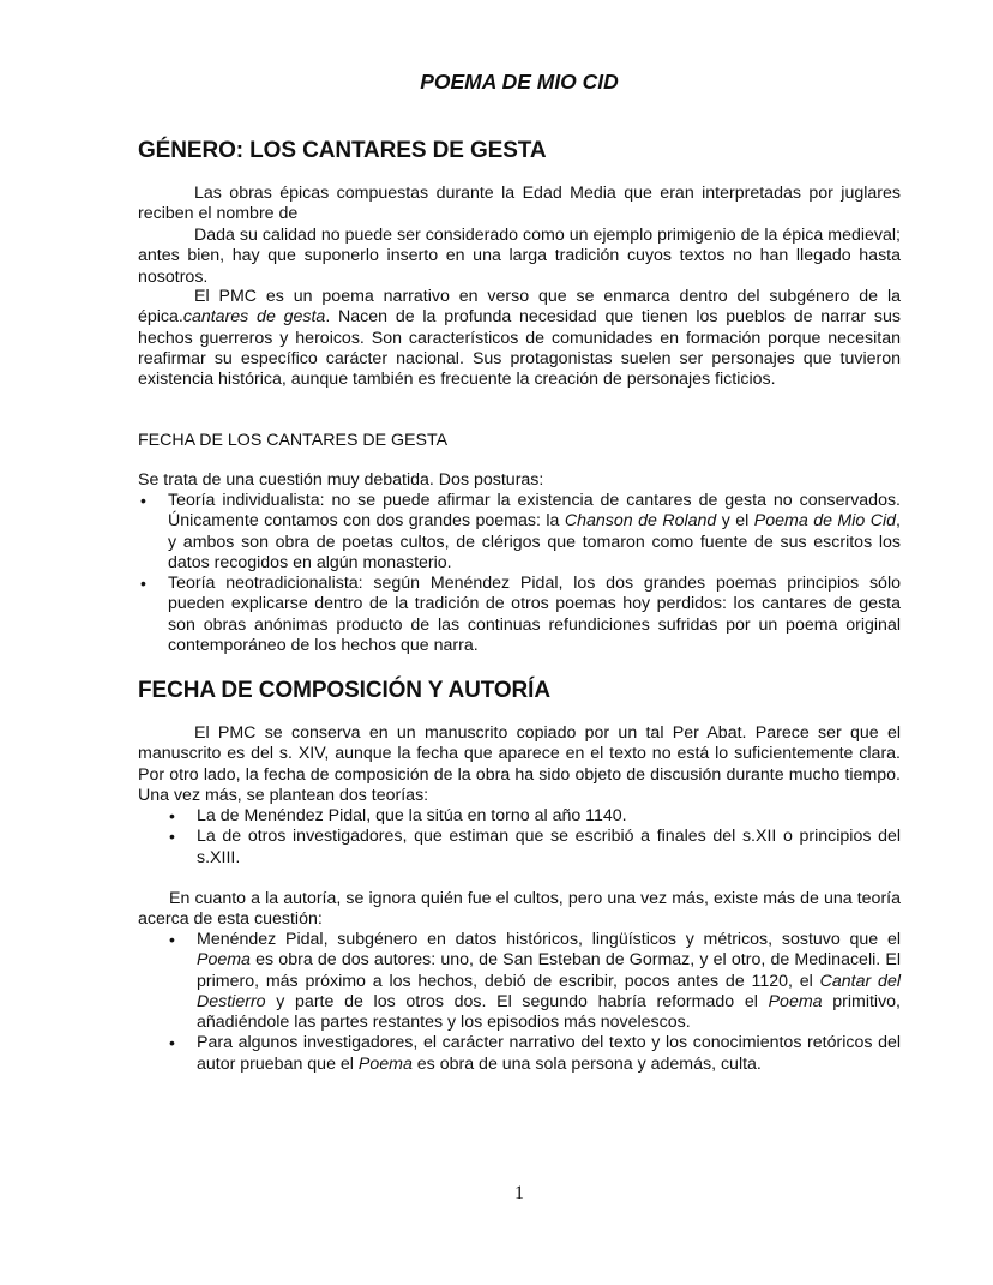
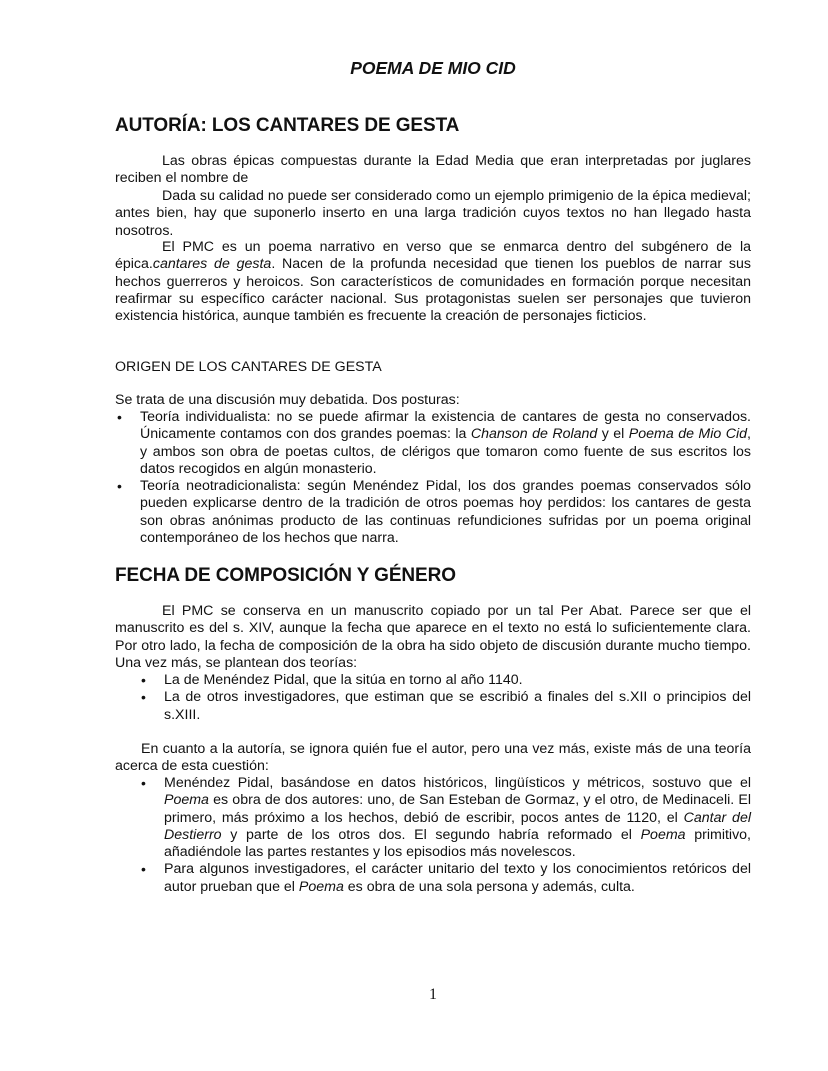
  POEMA DE MIO CID
- GÉNERO: LOS CANTARES DE GESTA
+ AUTORÍA: LOS CANTARES DE GESTA
  Las obras épicas compuestas durante la Edad Media que eran interpretadas por juglares reciben el nombre de
  Dada su calidad no puede ser considerado como un ejemplo primigenio de la épica medieval; antes bien, hay que suponerlo inserto en una larga tradición cuyos textos no han llegado hasta nosotros.
  El PMC es un poema narrativo en verso que se enmarca dentro del subgénero de la épica.cantares de gesta. Nacen de la profunda necesidad que tienen los pueblos de narrar sus hechos guerreros y heroicos. Son característicos de comunidades en formación porque necesitan reafirmar su específico carácter nacional. Sus protagonistas suelen ser personajes que tuvieron existencia histórica, aunque también es frecuente la creación de personajes ficticios.
- FECHA DE LOS CANTARES DE GESTA
+ ORIGEN DE LOS CANTARES DE GESTA
- Se trata de una cuestión muy debatida. Dos posturas:
+ Se trata de una discusión muy debatida. Dos posturas:
  •
  Teoría individualista: no se puede afirmar la existencia de cantares de gesta no conservados. Únicamente contamos con dos grandes poemas: la Chanson de Roland y el Poema de Mio Cid, y ambos son obra de poetas cultos, de clérigos que tomaron como fuente de sus escritos los datos recogidos en algún monasterio.
  •
- Teoría neotradicionalista: según Menéndez Pidal, los dos grandes poemas principios sólo pueden explicarse dentro de la tradición de otros poemas hoy perdidos: los cantares de gesta son obras anónimas producto de las continuas refundiciones sufridas por un poema original contemporáneo de los hechos que narra.
+ Teoría neotradicionalista: según Menéndez Pidal, los dos grandes poemas conservados sólo pueden explicarse dentro de la tradición de otros poemas hoy perdidos: los cantares de gesta son obras anónimas producto de las continuas refundiciones sufridas por un poema original contemporáneo de los hechos que narra.
- FECHA DE COMPOSICIÓN Y AUTORÍA
+ FECHA DE COMPOSICIÓN Y GÉNERO
  El PMC se conserva en un manuscrito copiado por un tal Per Abat. Parece ser que el manuscrito es del s. XIV, aunque la fecha que aparece en el texto no está lo suficientemente clara. Por otro lado, la fecha de composición de la obra ha sido objeto de discusión durante mucho tiempo. Una vez más, se plantean dos teorías:
  •
  La de Menéndez Pidal, que la sitúa en torno al año 1140.
  •
  La de otros investigadores, que estiman que se escribió a finales del s.XII o principios del s.XIII.
- En cuanto a la autoría, se ignora quién fue el cultos, pero una vez más, existe más de una teoría acerca de esta cuestión:
+ En cuanto a la autoría, se ignora quién fue el autor, pero una vez más, existe más de una teoría acerca de esta cuestión:
  •
- Menéndez Pidal, subgénero en datos históricos, lingüísticos y métricos, sostuvo que el Poema es obra de dos autores: uno, de San Esteban de Gormaz, y el otro, de Medinaceli. El primero, más próximo a los hechos, debió de escribir, pocos antes de 1120, el Cantar del Destierro y parte de los otros dos. El segundo habría reformado el Poema primitivo, añadiéndole las partes restantes y los episodios más novelescos.
+ Menéndez Pidal, basándose en datos históricos, lingüísticos y métricos, sostuvo que el Poema es obra de dos autores: uno, de San Esteban de Gormaz, y el otro, de Medinaceli. El primero, más próximo a los hechos, debió de escribir, pocos antes de 1120, el Cantar del Destierro y parte de los otros dos. El segundo habría reformado el Poema primitivo, añadiéndole las partes restantes y los episodios más novelescos.
  •
- Para algunos investigadores, el carácter narrativo del texto y los conocimientos retóricos del autor prueban que el Poema es obra de una sola persona y además, culta.
+ Para algunos investigadores, el carácter unitario del texto y los conocimientos retóricos del autor prueban que el Poema es obra de una sola persona y además, culta.
  1
